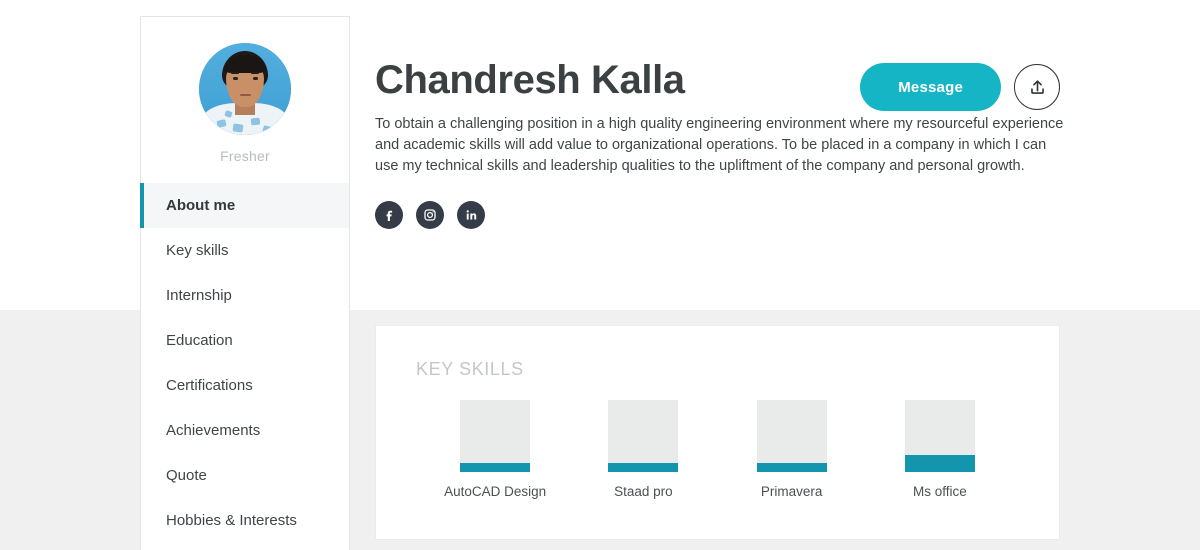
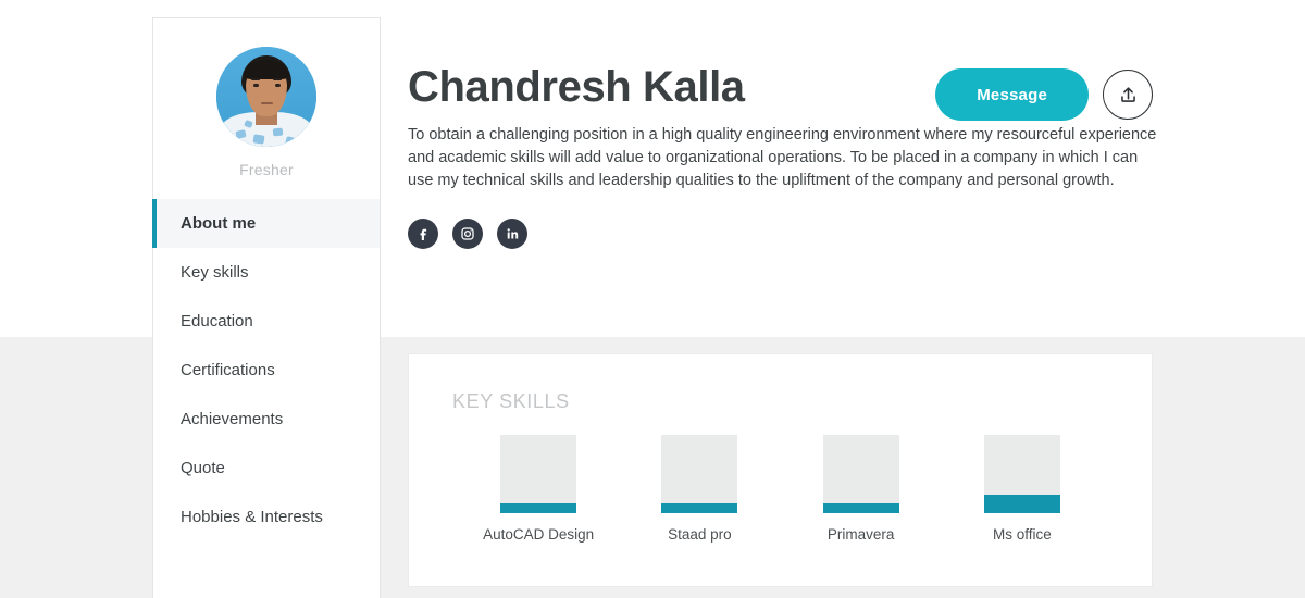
  Fresher
  About me
  Key skills
- Internship
  Education
  Certifications
  Achievements
  Quote
  Hobbies & Interests
  Chandresh Kalla
  Message
  To obtain a challenging position in a high quality engineering environment where my resourceful experience and academic skills will add value to organizational operations. To be placed in a company in which I can use my technical skills and leadership qualities to the upliftment of the company and personal growth.
  KEY SKILLS
  AutoCAD Design
  Staad pro
  Primavera
  Ms office
